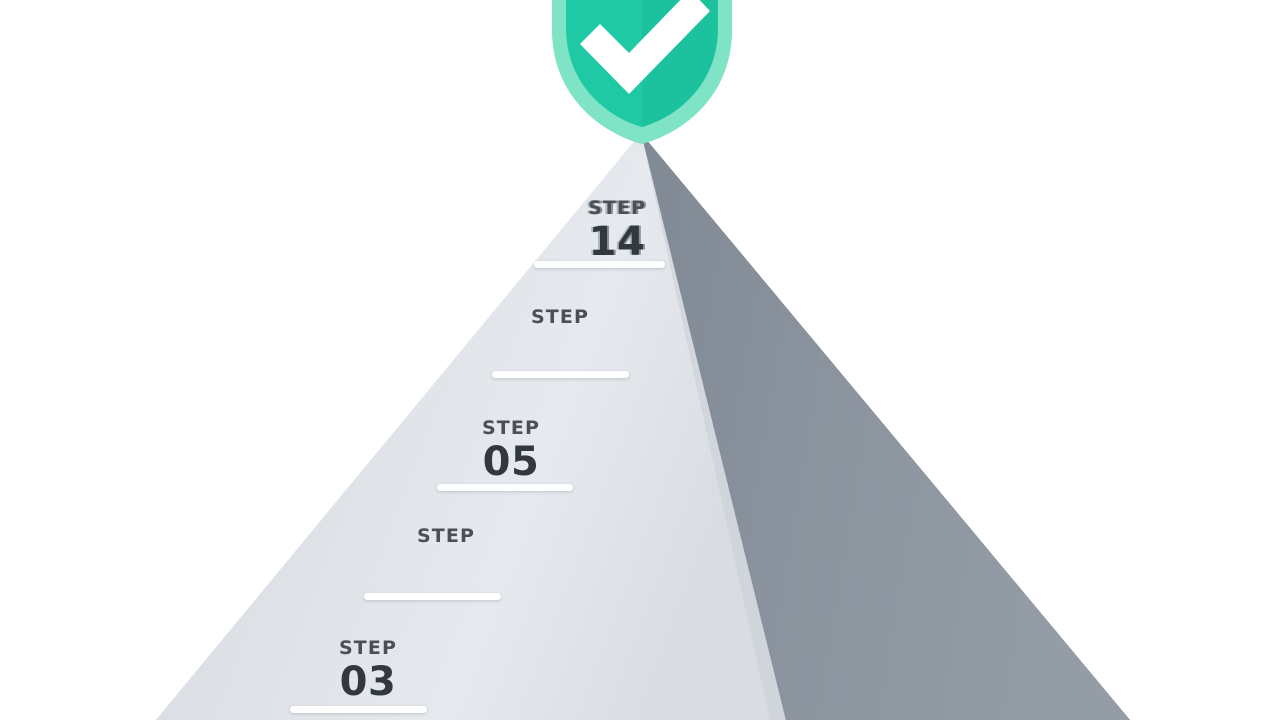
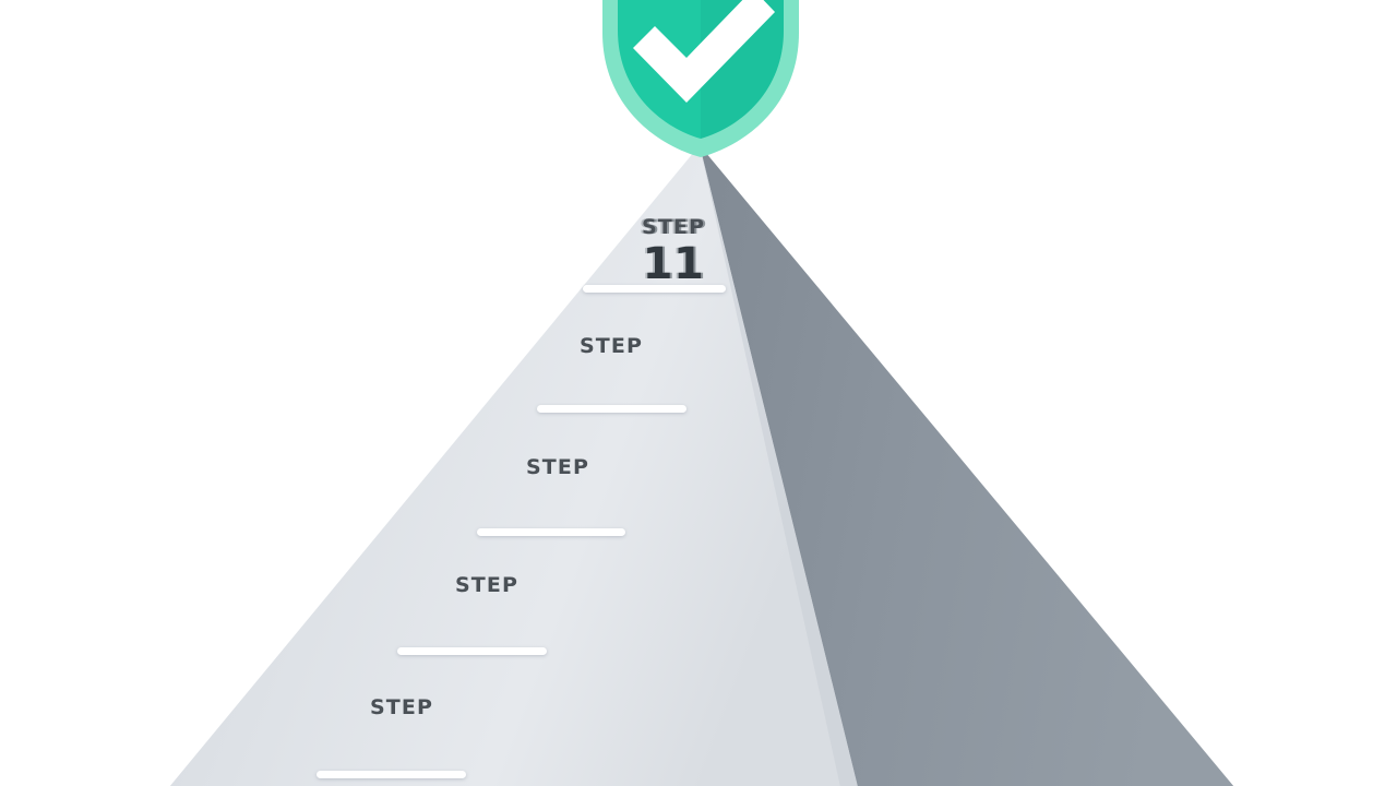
  STEP
- 14
+ 11
  STEP
  STEP
- 05
  STEP
  STEP
- 03
